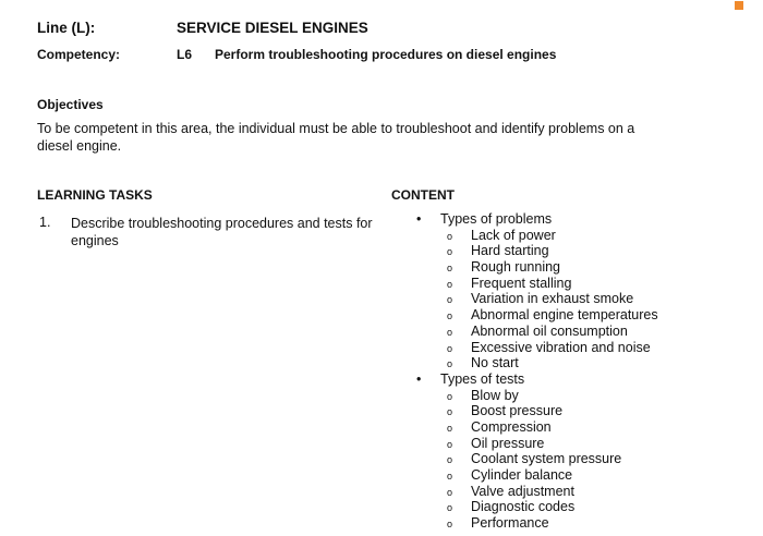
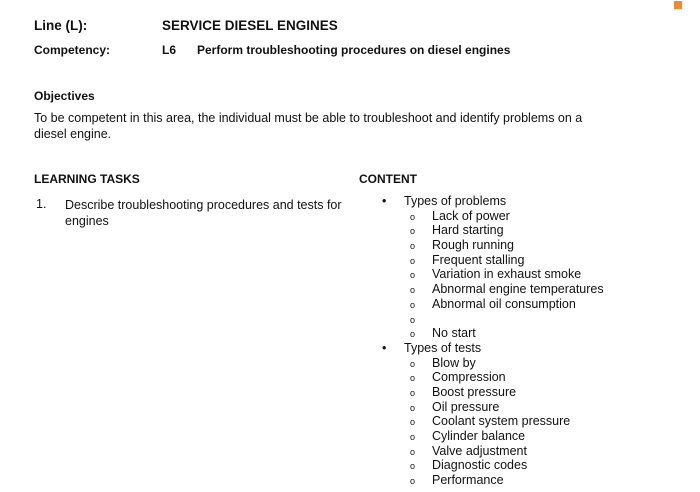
  Line (L):
  SERVICE DIESEL ENGINES
  Competency:
  L6
  Perform troubleshooting procedures on diesel engines
  Objectives
  To be competent in this area, the individual must be able to troubleshoot and identify problems on a diesel engine.
  LEARNING TASKS
  CONTENT
  1.
  Describe troubleshooting procedures and tests for engines
  •
  Types of problems
  o
  Lack of power
  o
  Hard starting
  o
  Rough running
  o
  Frequent stalling
  o
  Variation in exhaust smoke
  o
  Abnormal engine temperatures
  o
  Abnormal oil consumption
  o
- Excessive vibration and noise
  o
  No start
  •
  Types of tests
  o
  Blow by
  o
- Boost pressure
+ Compression
  o
- Compression
+ Boost pressure
  o
  Oil pressure
  o
  Coolant system pressure
  o
  Cylinder balance
  o
  Valve adjustment
  o
  Diagnostic codes
  o
  Performance
